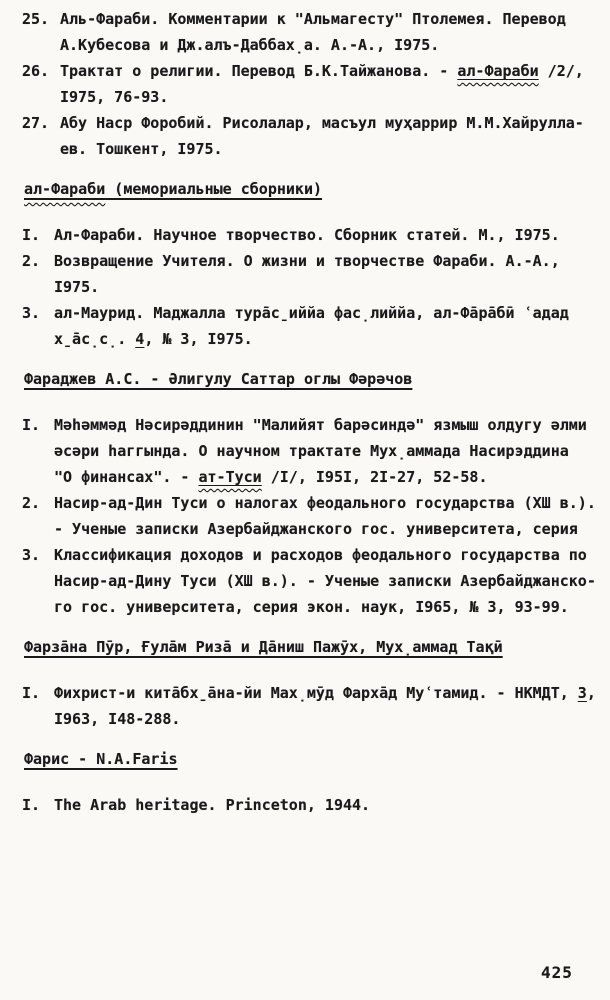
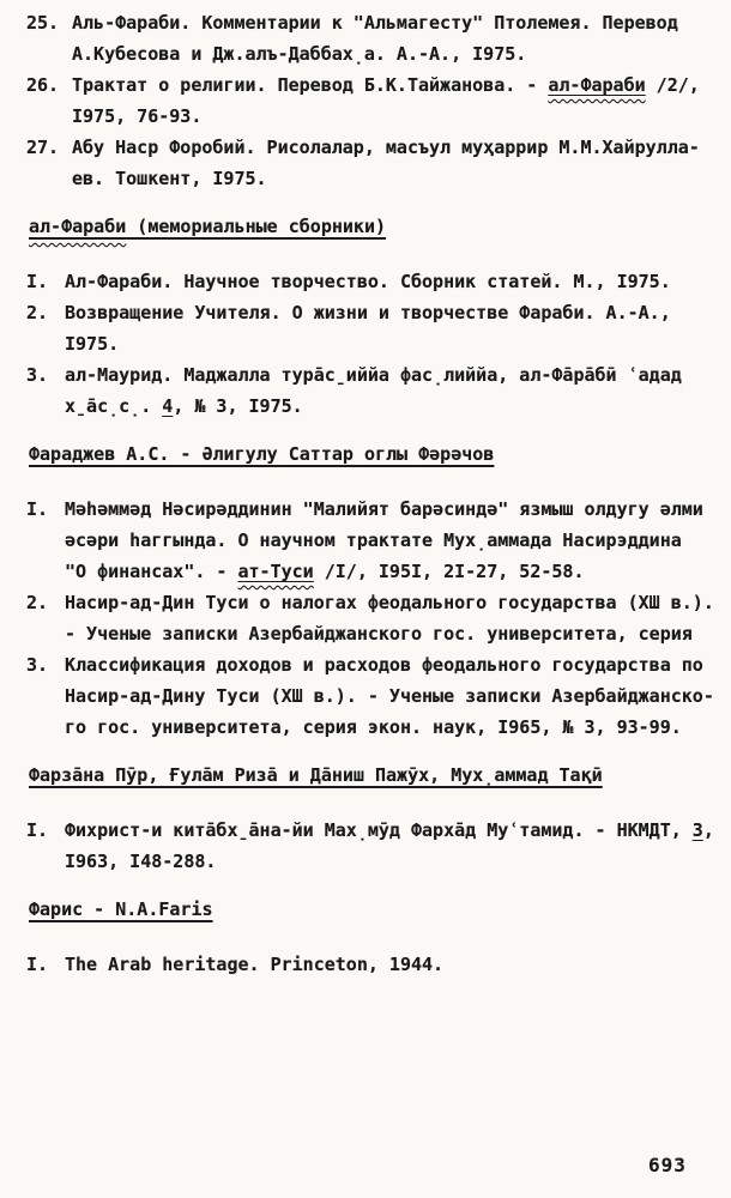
  25.
  Аль-Фараби. Комментарии к "Альмагесту" Птолемея. Перевод
  А.Кубесова и Дж.алъ-Даббах̣а. А.-А., I975.
  26.
  Трактат о религии. Перевод Б.К.Тайжанова. - ал-Фараби /2/,
  I975, 76-93.
  27.
  Абу Наср Форобий. Рисолалар, масъул муҳаррир М.М.Хайрулла-
  ев. Тошкент, I975.
  ал-Фараби (мемориальные сборники)
  I.
  Ал-Фараби. Научное творчество. Сборник статей. М., I975.
  2.
  Возвращение Учителя. О жизни и творчестве Фараби. А.-А.,
  I975.
  3.
  ал-Маурид. Маджалла тура̄с̱иййа фас̣лиййа, ал-Фа̄ра̄бӣ ʿадад
  х̱а̄с̣с̣. 4, № 3, I975.
  Фараджев А.С. - Əлигулу Саттар оглы Фəрəчов
  I.
  Мəһəммəд Нəсирəддинин "Малийят барəсиндə" язмыш олдугу əлми
  əсəри һаггында. О научном трактате Мух̣аммада Насирэддина
  "О финансах". - ат-Туси /I/, I95I, 2I-27, 52-58.
  2.
  Насир-ад-Дин Туси о налогах феодального государства (ХШ в.).
  - Ученые записки Азербайджанского гос. университета, серия
  3.
  Классификация доходов и расходов феодального государства по
  Насир-ад-Дину Туси (ХШ в.). - Ученые записки Азербайджанско-
  го гос. университета, серия экон. наук, I965, № 3, 93-99.
  Фарза̄на Пӯр, Ғула̄м Риза̄ и Да̄ниш Пажӯх, Мух̣аммад Тақӣ
  I.
  Фихрист-и кита̄бх̱а̄на-йи Мах̣мӯд Фарха̄д Муʿтамид. - НКМДТ, 3,
  I963, I48-288.
  Фарис - N.A.Faris
  I.
  The Arab heritage. Princeton, 1944.
- 425
+ 693
